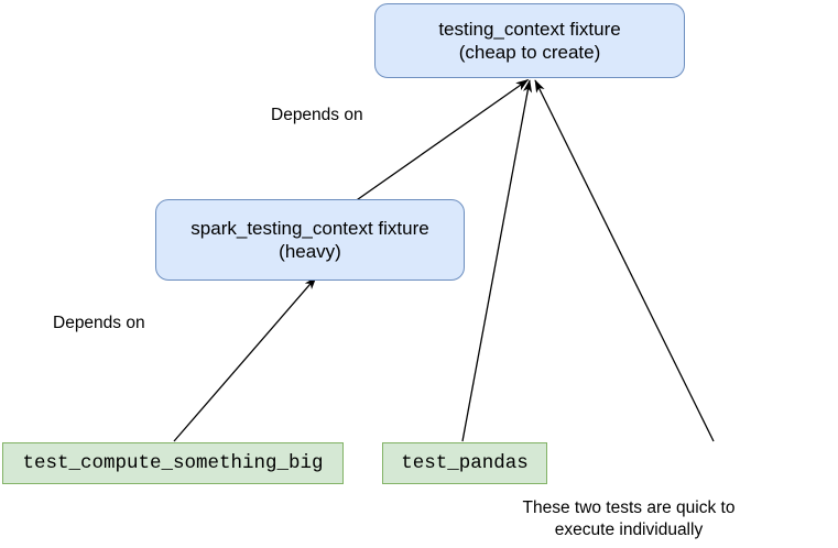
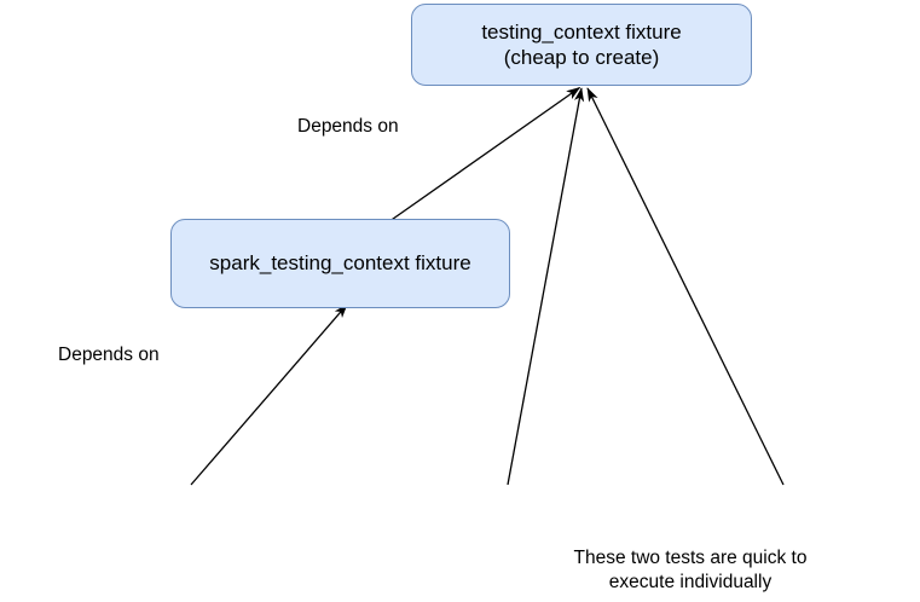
  testing_context fixture
  (cheap to create)
  spark_testing_context fixture
- (heavy)
- test_compute_something_big
- test_pandas
  Depends on
  Depends on
  These two tests are quick to
  execute individually
